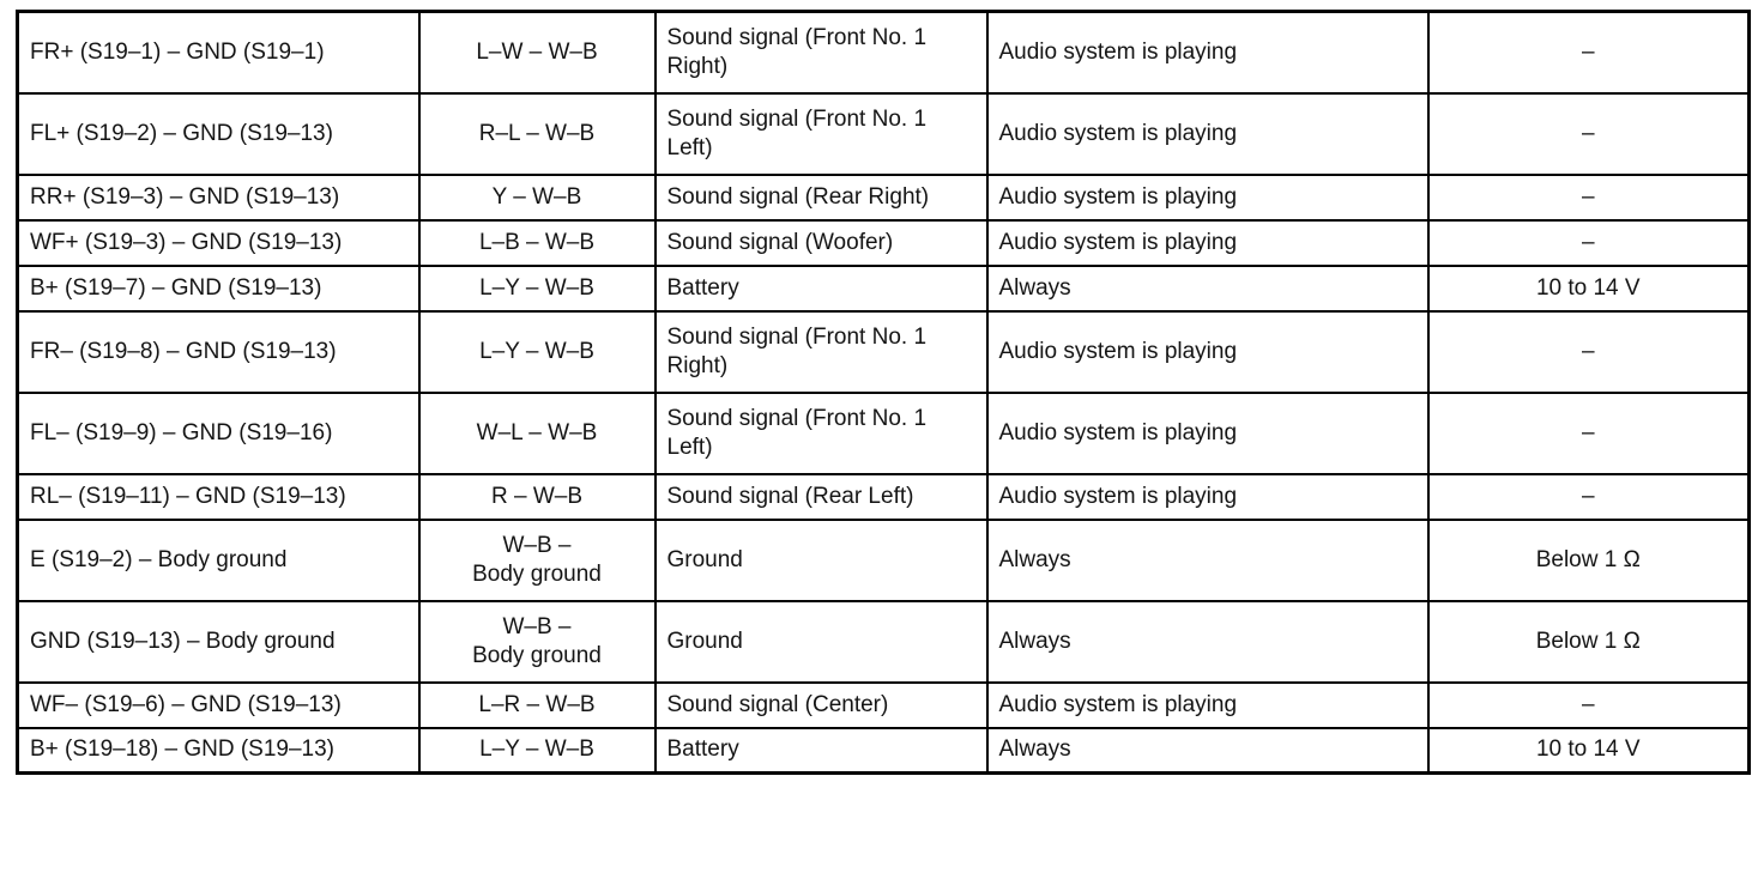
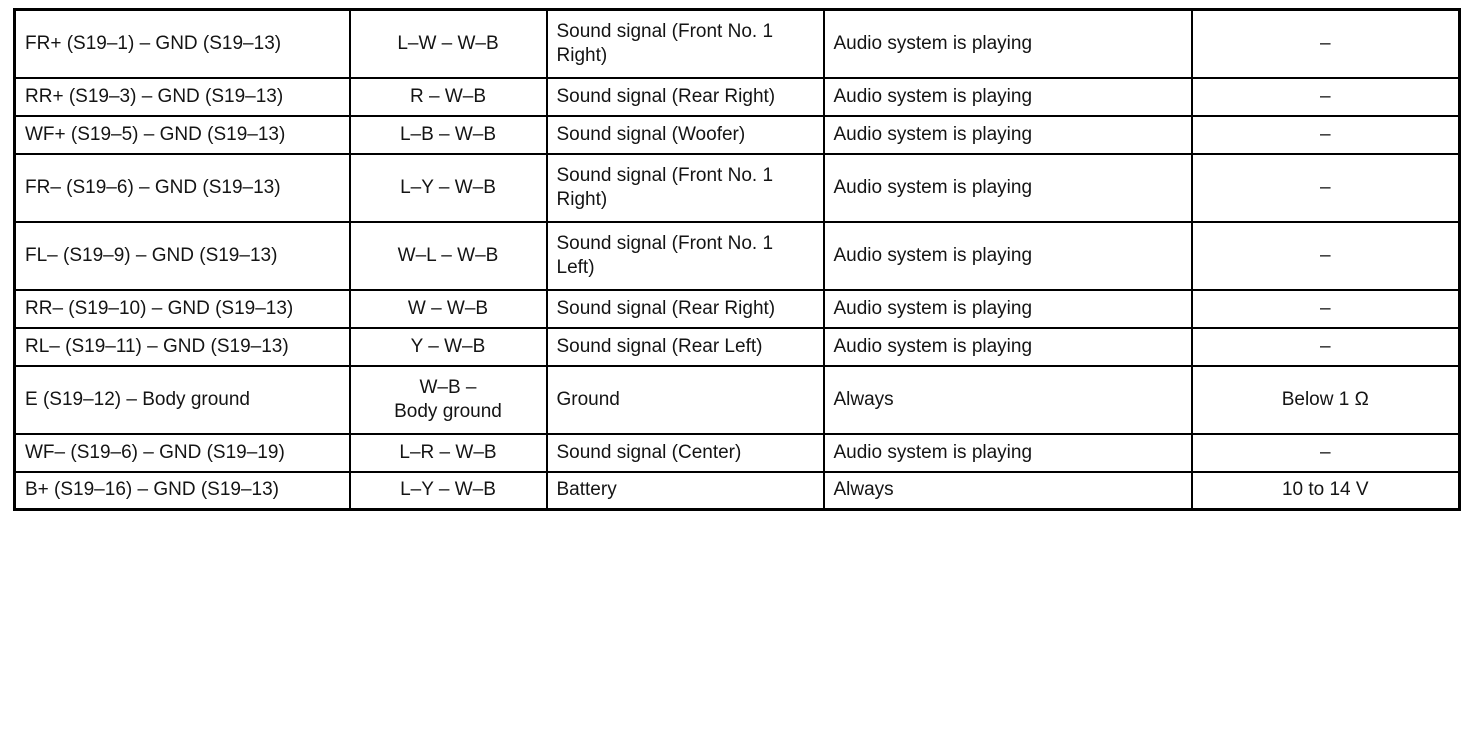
- FR+ (S19–1) – GND (S19–1)	L–W – W–B	Sound signal (Front No. 1 Right)	Audio system is playing	–
+ FR+ (S19–1) – GND (S19–13)	L–W – W–B	Sound signal (Front No. 1 Right)	Audio system is playing	–
- FL+ (S19–2) – GND (S19–13)	R–L – W–B	Sound signal (Front No. 1 Left)	Audio system is playing	–
- RR+ (S19–3) – GND (S19–13)	Y – W–B	Sound signal (Rear Right)	Audio system is playing	–
+ RR+ (S19–3) – GND (S19–13)	R – W–B	Sound signal (Rear Right)	Audio system is playing	–
- WF+ (S19–3) – GND (S19–13)	L–B – W–B	Sound signal (Woofer)	Audio system is playing	–
+ WF+ (S19–5) – GND (S19–13)	L–B – W–B	Sound signal (Woofer)	Audio system is playing	–
- B+ (S19–7) – GND (S19–13)	L–Y – W–B	Battery	Always	10 to 14 V
- FR– (S19–8) – GND (S19–13)	L–Y – W–B	Sound signal (Front No. 1 Right)	Audio system is playing	–
+ FR– (S19–6) – GND (S19–13)	L–Y – W–B	Sound signal (Front No. 1 Right)	Audio system is playing	–
- FL– (S19–9) – GND (S19–16)	W–L – W–B	Sound signal (Front No. 1 Left)	Audio system is playing	–
+ FL– (S19–9) – GND (S19–13)	W–L – W–B	Sound signal (Front No. 1 Left)	Audio system is playing	–
+ RR– (S19–10) – GND (S19–13)	W – W–B	Sound signal (Rear Right)	Audio system is playing	–
- RL– (S19–11) – GND (S19–13)	R – W–B	Sound signal (Rear Left)	Audio system is playing	–
+ RL– (S19–11) – GND (S19–13)	Y – W–B	Sound signal (Rear Left)	Audio system is playing	–
- E (S19–2) – Body ground	W–B – Body ground	Ground	Always	Below 1 Ω
+ E (S19–12) – Body ground	W–B – Body ground	Ground	Always	Below 1 Ω
- GND (S19–13) – Body ground	W–B – Body ground	Ground	Always	Below 1 Ω
- WF– (S19–6) – GND (S19–13)	L–R – W–B	Sound signal (Center)	Audio system is playing	–
+ WF– (S19–6) – GND (S19–19)	L–R – W–B	Sound signal (Center)	Audio system is playing	–
- B+ (S19–18) – GND (S19–13)	L–Y – W–B	Battery	Always	10 to 14 V
+ B+ (S19–16) – GND (S19–13)	L–Y – W–B	Battery	Always	10 to 14 V
